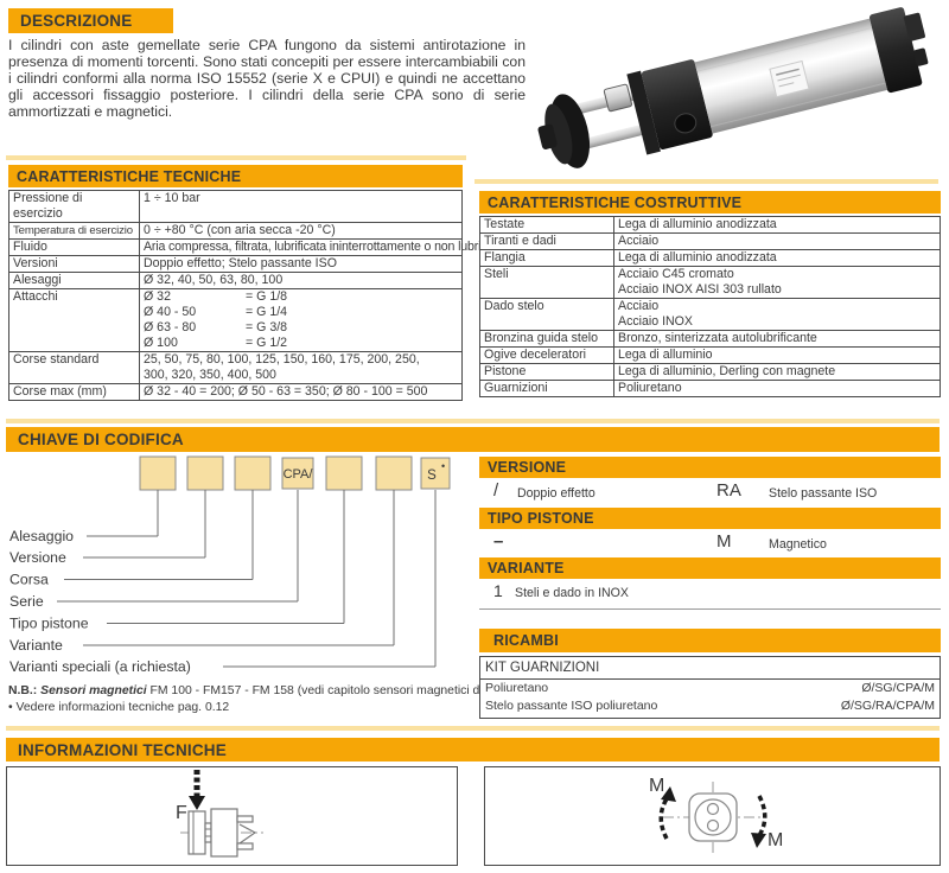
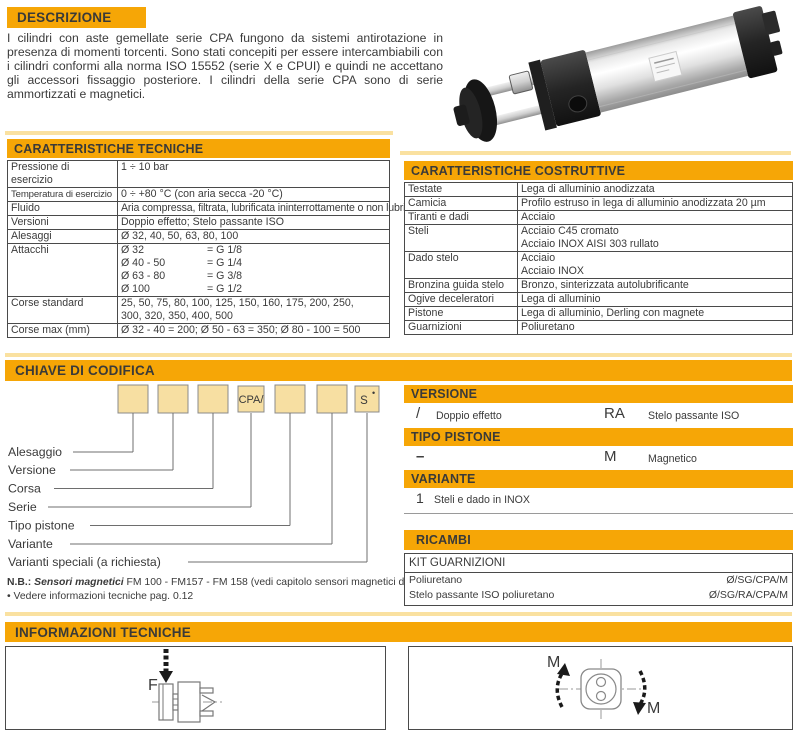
  DESCRIZIONE
  I cilindri con aste gemellate serie CPA fungono da sistemi antirotazione in presenza di momenti torcenti. Sono stati concepiti per essere intercambiabili con i cilindri conformi alla norma ISO 15552 (serie X e CPUI) e quindi ne accettano gli accessori fissaggio posteriore. I cilindri della serie CPA sono di serie ammortizzati e magnetici.
  CARATTERISTICHE TECNICHE
  Pressione di esercizio	1 ÷ 10 bar
  Temperatura di esercizio	0 ÷ +80 °C (con aria secca -20 °C)
  Fluido	Aria compressa, filtrata, lubrificata ininterrottamente o non lubr
  Versioni	Doppio effetto; Stelo passante ISO
  Alesaggi	Ø 32, 40, 50, 63, 80, 100
  Attacchi	Ø 32 = G 1/8 Ø 40 - 50 = G 1/4 Ø 63 - 80 = G 3/8 Ø 100 = G 1/2
  Corse standard	25, 50, 75, 80, 100, 125, 150, 160, 175, 200, 250, 300, 320, 350, 400, 500
  Corse max (mm)	Ø 32 - 40 = 200; Ø 50 - 63 = 350; Ø 80 - 100 = 500
  CARATTERISTICHE COSTRUTTIVE
  Testate	Lega di alluminio anodizzata
+ Camicia	Profilo estruso in lega di alluminio anodizzata 20 µm
  Tiranti e dadi	Acciaio
- Flangia	Lega di alluminio anodizzata
  Steli	Acciaio C45 cromatoAcciaio INOX AISI 303 rullato
  Dado stelo	AcciaioAcciaio INOX
  Bronzina guida stelo	Bronzo, sinterizzata autolubrificante
  Ogive deceleratori	Lega di alluminio
  Pistone	Lega di alluminio, Derling con magnete
  Guarnizioni	Poliuretano
  CHIAVE DI CODIFICA
  CPA/
  S
  •
  Alesaggio
  Versione
  Corsa
  Serie
  Tipo pistone
  Variante
  Varianti speciali (a richiesta)
  N.B.: Sensori magnetici FM 100 - FM157 - FM 158 (vedi capitolo sensori magnetici d
  • Vedere informazioni tecniche pag. 0.12
  VERSIONE
  /
  Doppio effetto
  RA
  Stelo passante ISO
  TIPO PISTONE
  –
  M
  Magnetico
  VARIANTE
  1
  Steli e dado in INOX
  RICAMBI
  KIT GUARNIZIONI
  Poliuretano
  Ø/SG/CPA/M
  Stelo passante ISO poliuretano
  Ø/SG/RA/CPA/M
  INFORMAZIONI TECNICHE
  F
  M
  M
